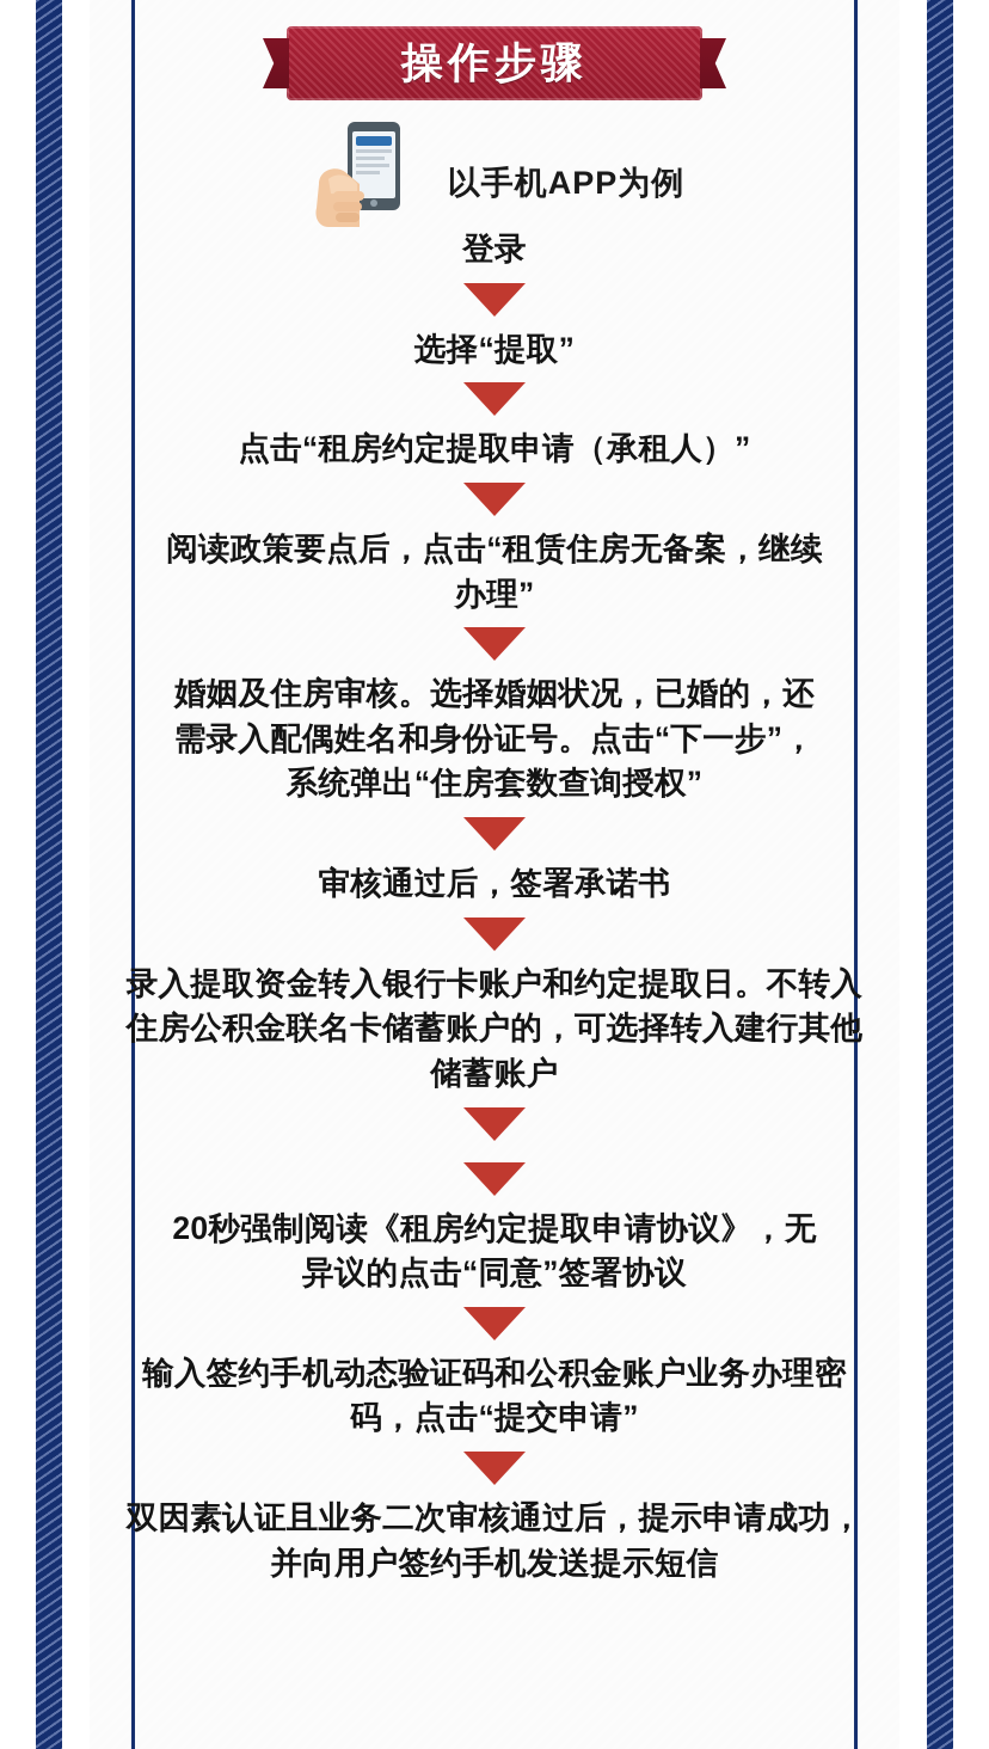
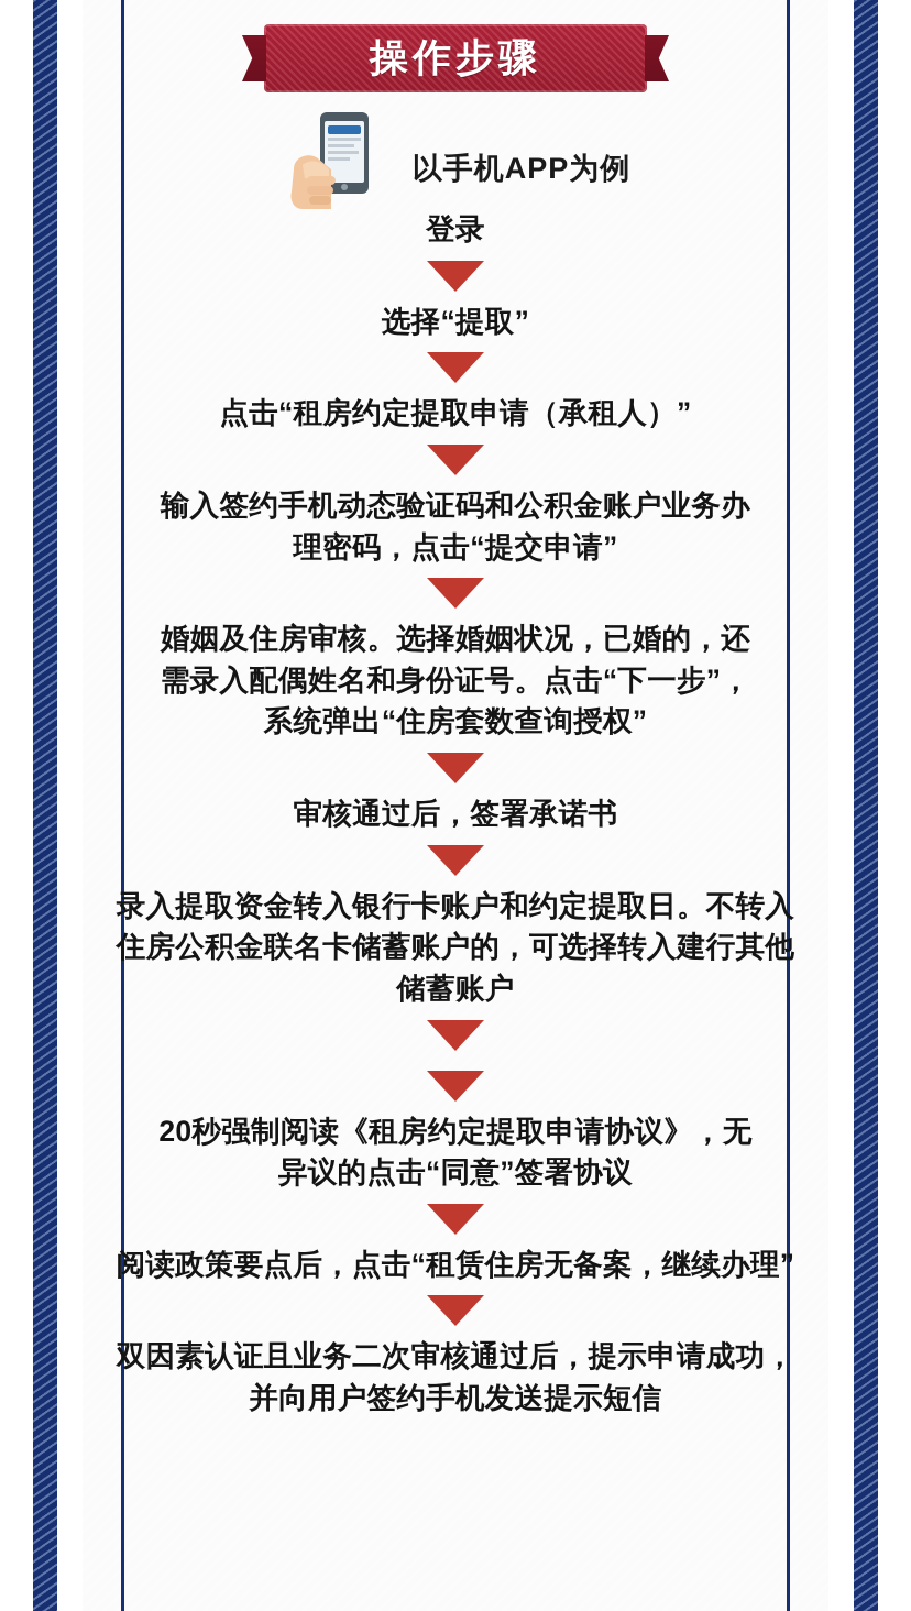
  操作步骤
  以手机APP为例
  登录
  选择“提取”
  点击“租房约定提取申请（承租人）”
- 阅读政策要点后，点击“租赁住房无备案，继续办理”
+ 输入签约手机动态验证码和公积金账户业务办理密码，点击“提交申请”
  婚姻及住房审核。选择婚姻状况，已婚的，还需录入配偶姓名和身份证号。点击“下一步”，系统弹出“住房套数查询授权”
  审核通过后，签署承诺书
  录入提取资金转入银行卡账户和约定提取日。不转入住房公积金联名卡储蓄账户的，可选择转入建行其他储蓄账户
  20秒强制阅读《租房约定提取申请协议》，无异议的点击“同意”签署协议
- 输入签约手机动态验证码和公积金账户业务办理密码，点击“提交申请”
+ 阅读政策要点后，点击“租赁住房无备案，继续办理”
  双因素认证且业务二次审核通过后，提示申请成功，并向用户签约手机发送提示短信
